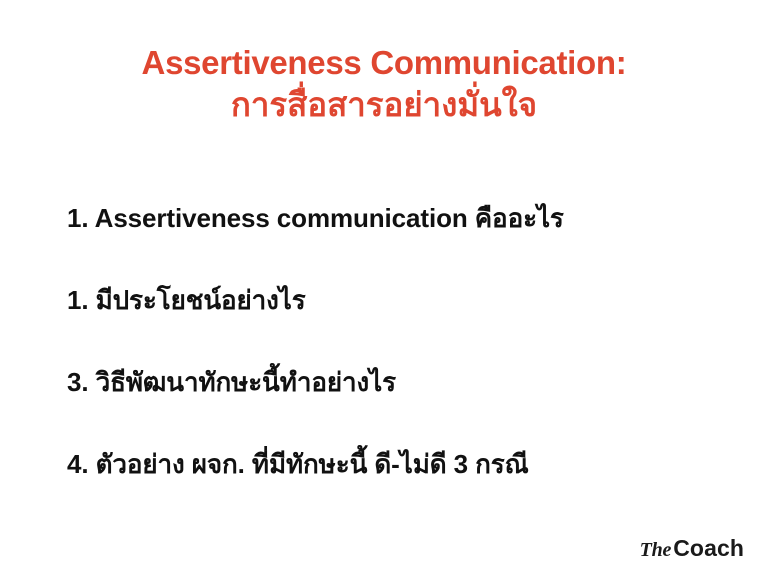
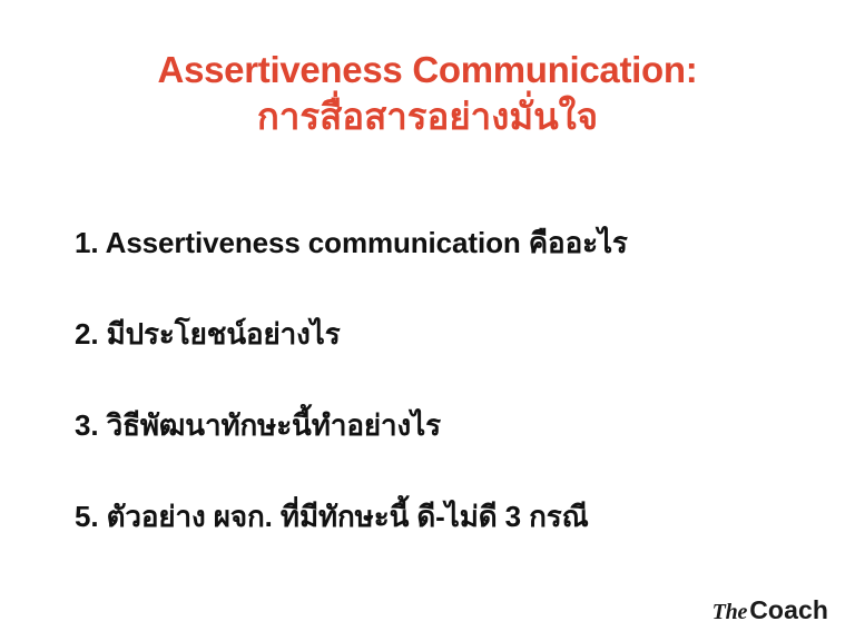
  Assertiveness Communication:
  การสื่อสารอย่างมั่นใจ
  1. Assertiveness communication คืออะไร
- 1. มีประโยชน์อย่างไร
+ 2. มีประโยชน์อย่างไร
  3. วิธีพัฒนาทักษะนี้ทำอย่างไร
- 4. ตัวอย่าง ผจก. ที่มีทักษะนี้ ดี-ไม่ดี 3 กรณี
+ 5. ตัวอย่าง ผจก. ที่มีทักษะนี้ ดี-ไม่ดี 3 กรณี
  The
  C
  o
  ach
